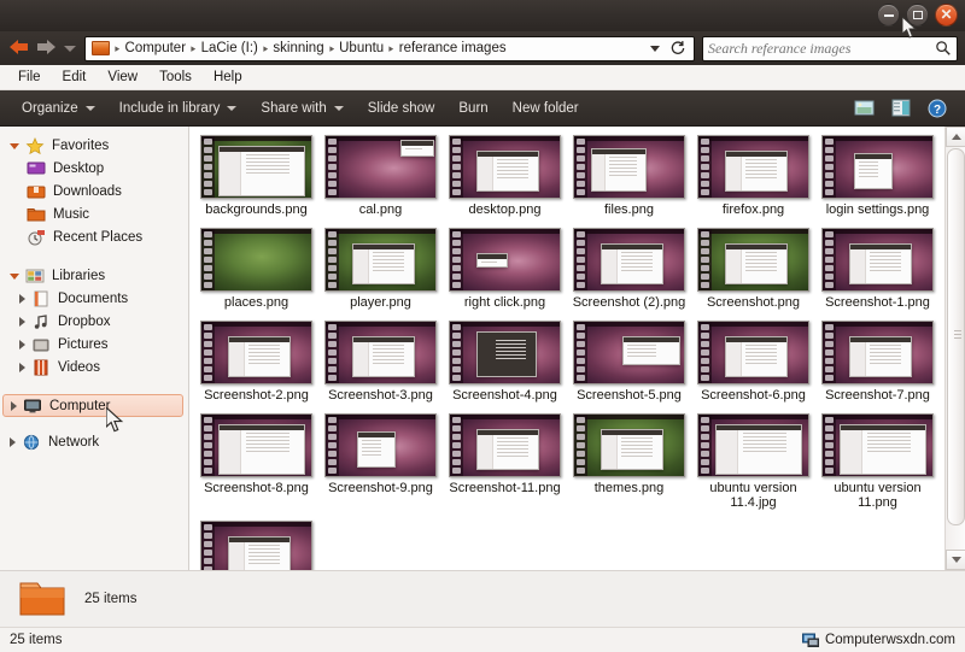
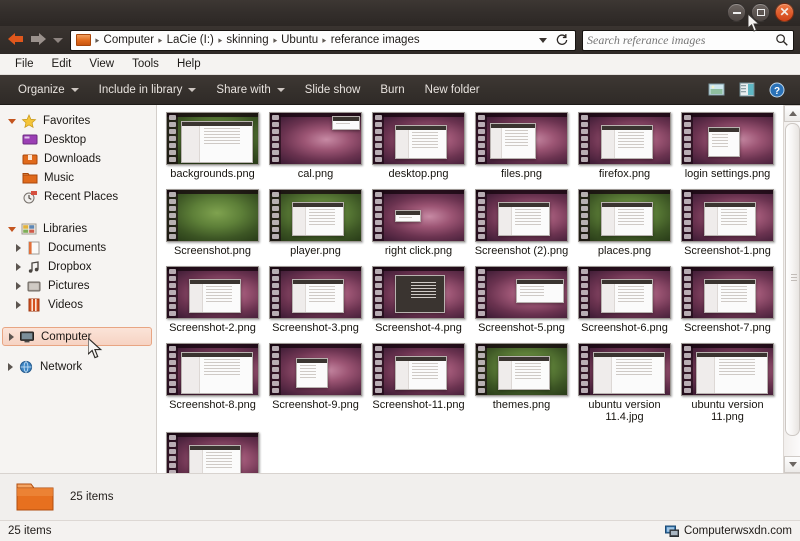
  ✕
  ▸
  Computer
  ▸
  LaCie (I:)
  ▸
  skinning
  ▸
  Ubuntu
  ▸
  referance images
  Search referance images
  File
  Edit
  View
  Tools
  Help
  Organize
  Include in library
  Share with
  Slide show
  Burn
  New folder
  ?
  Favorites
  Desktop
  Downloads
  Music
  Recent Places
  Libraries
  Documents
  Dropbox
  Pictures
  Videos
  Computer
  Network
  backgrounds.png
  cal.png
  desktop.png
  files.png
  firefox.png
  login settings.png
- places.png
+ Screenshot.png
  player.png
  right click.png
  Screenshot (2).png
- Screenshot.png
+ places.png
  Screenshot-1.png
  Screenshot-2.png
  Screenshot-3.png
  Screenshot-4.png
  Screenshot-5.png
  Screenshot-6.png
  Screenshot-7.png
  Screenshot-8.png
  Screenshot-9.png
  Screenshot-11.png
  themes.png
  ubuntu version 11.4.jpg
  ubuntu version 11.png
  25 items
  25 items
  Computerwsxdn.com
